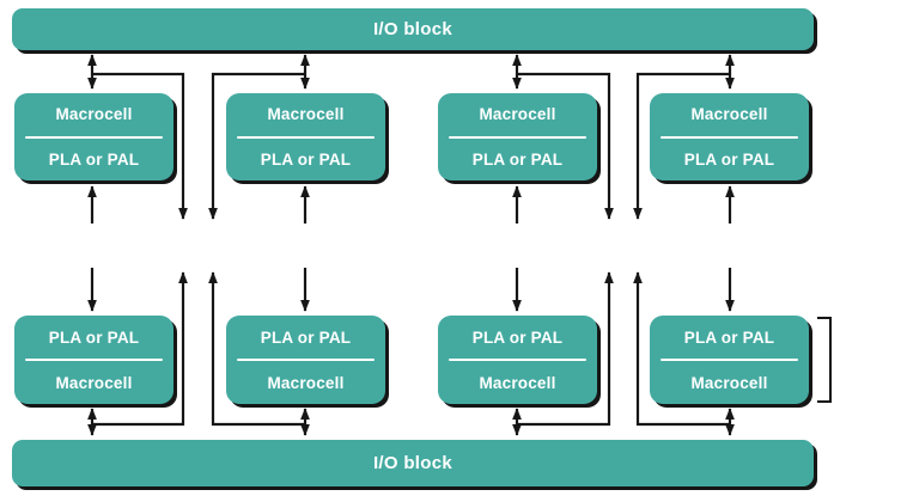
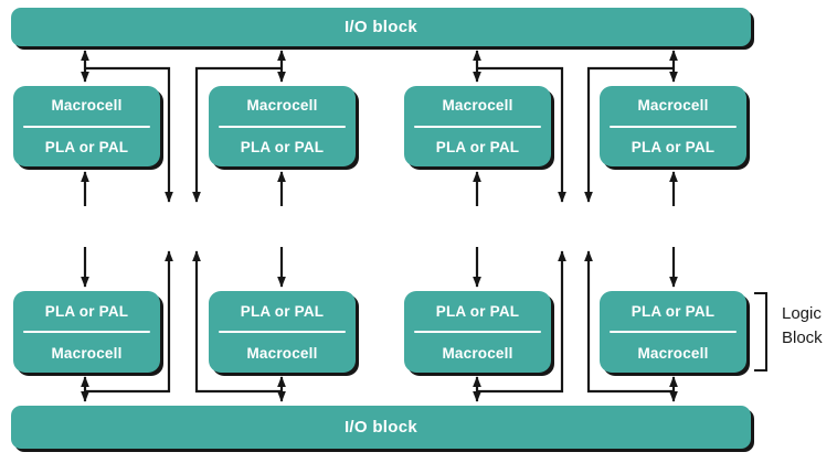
  I/O block
  I/O block
  Macrocell
  PLA or PAL
  Macrocell
  PLA or PAL
  Macrocell
  PLA or PAL
  Macrocell
  PLA or PAL
  PLA or PAL
  Macrocell
  PLA or PAL
  Macrocell
  PLA or PAL
  Macrocell
  PLA or PAL
  Macrocell
+ Logic
+ Block
